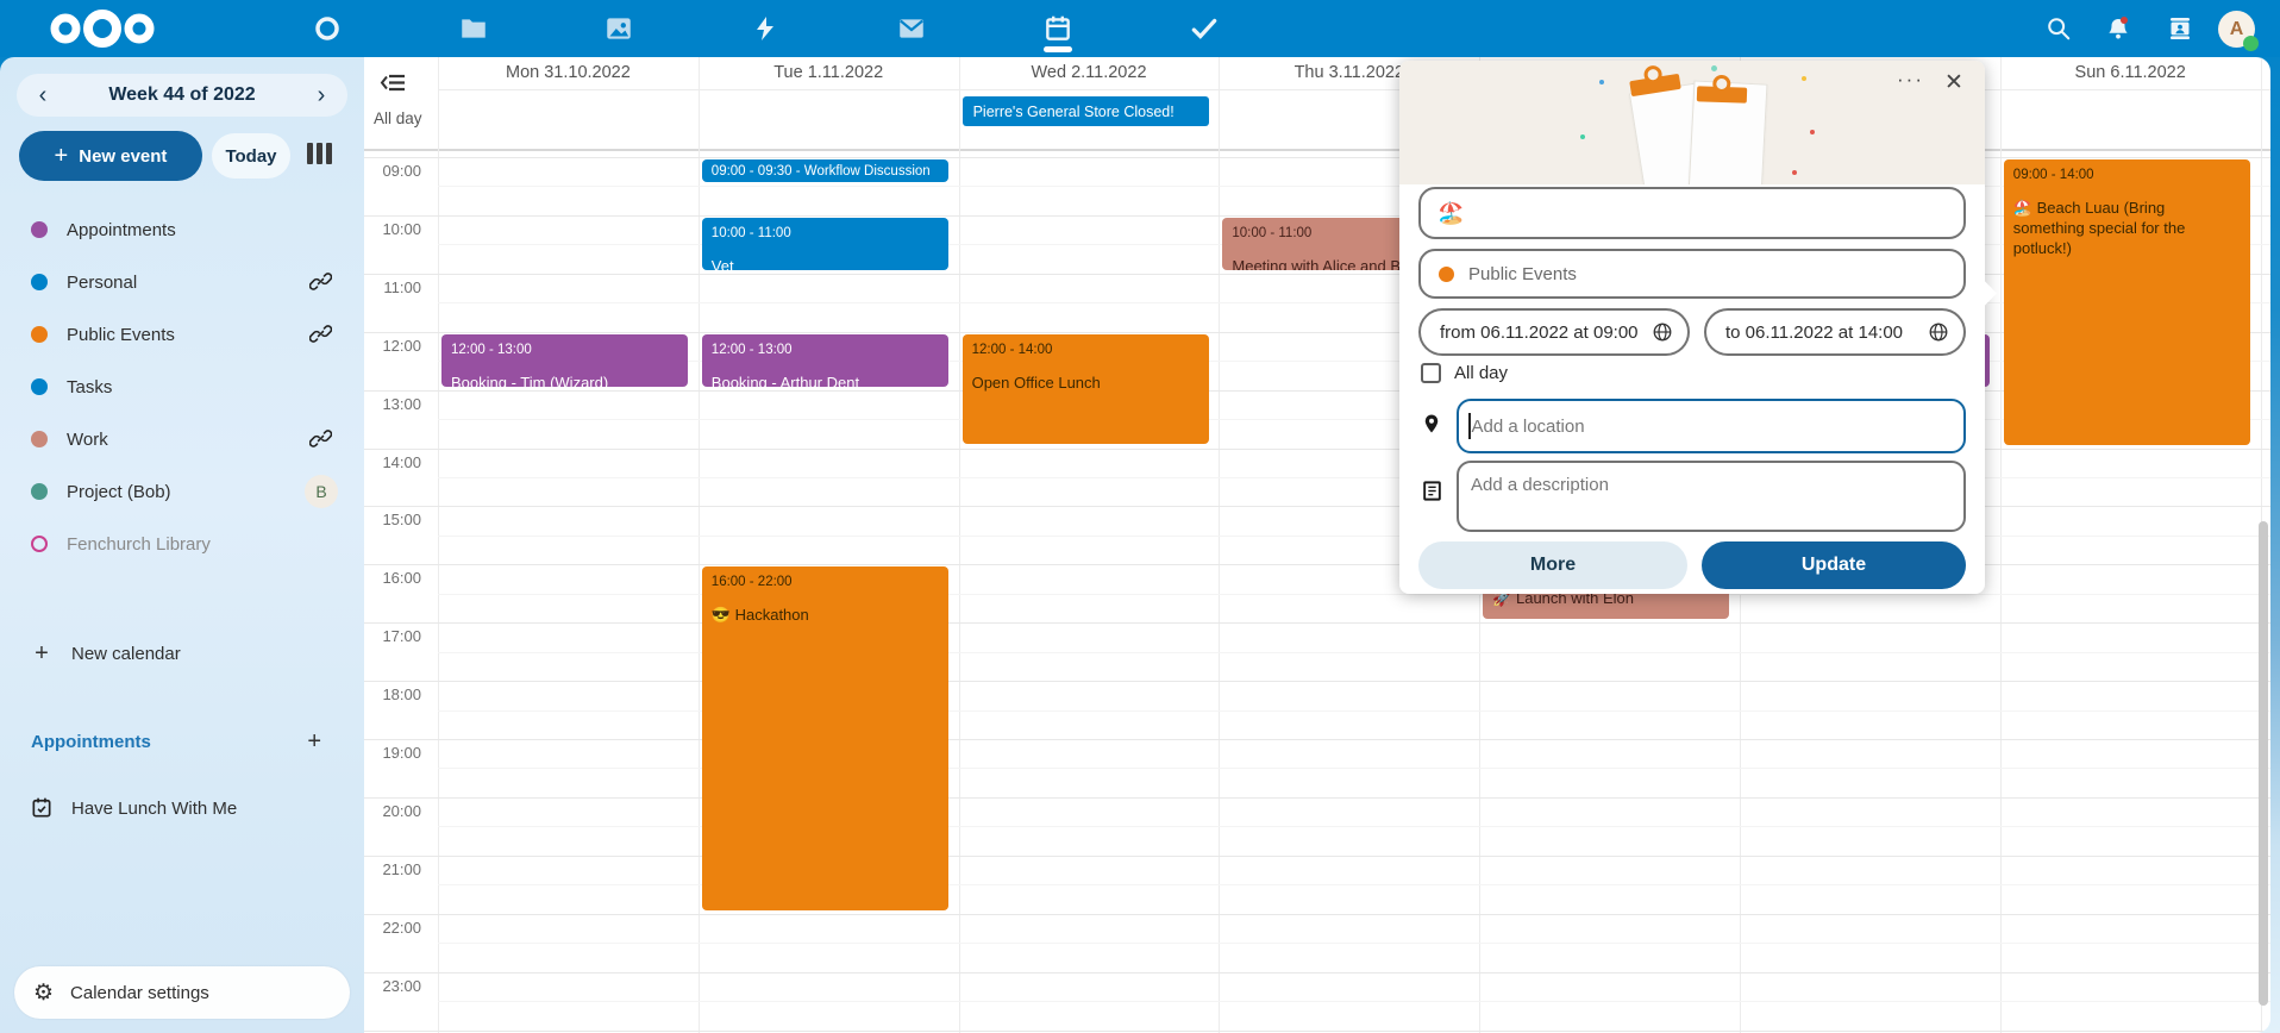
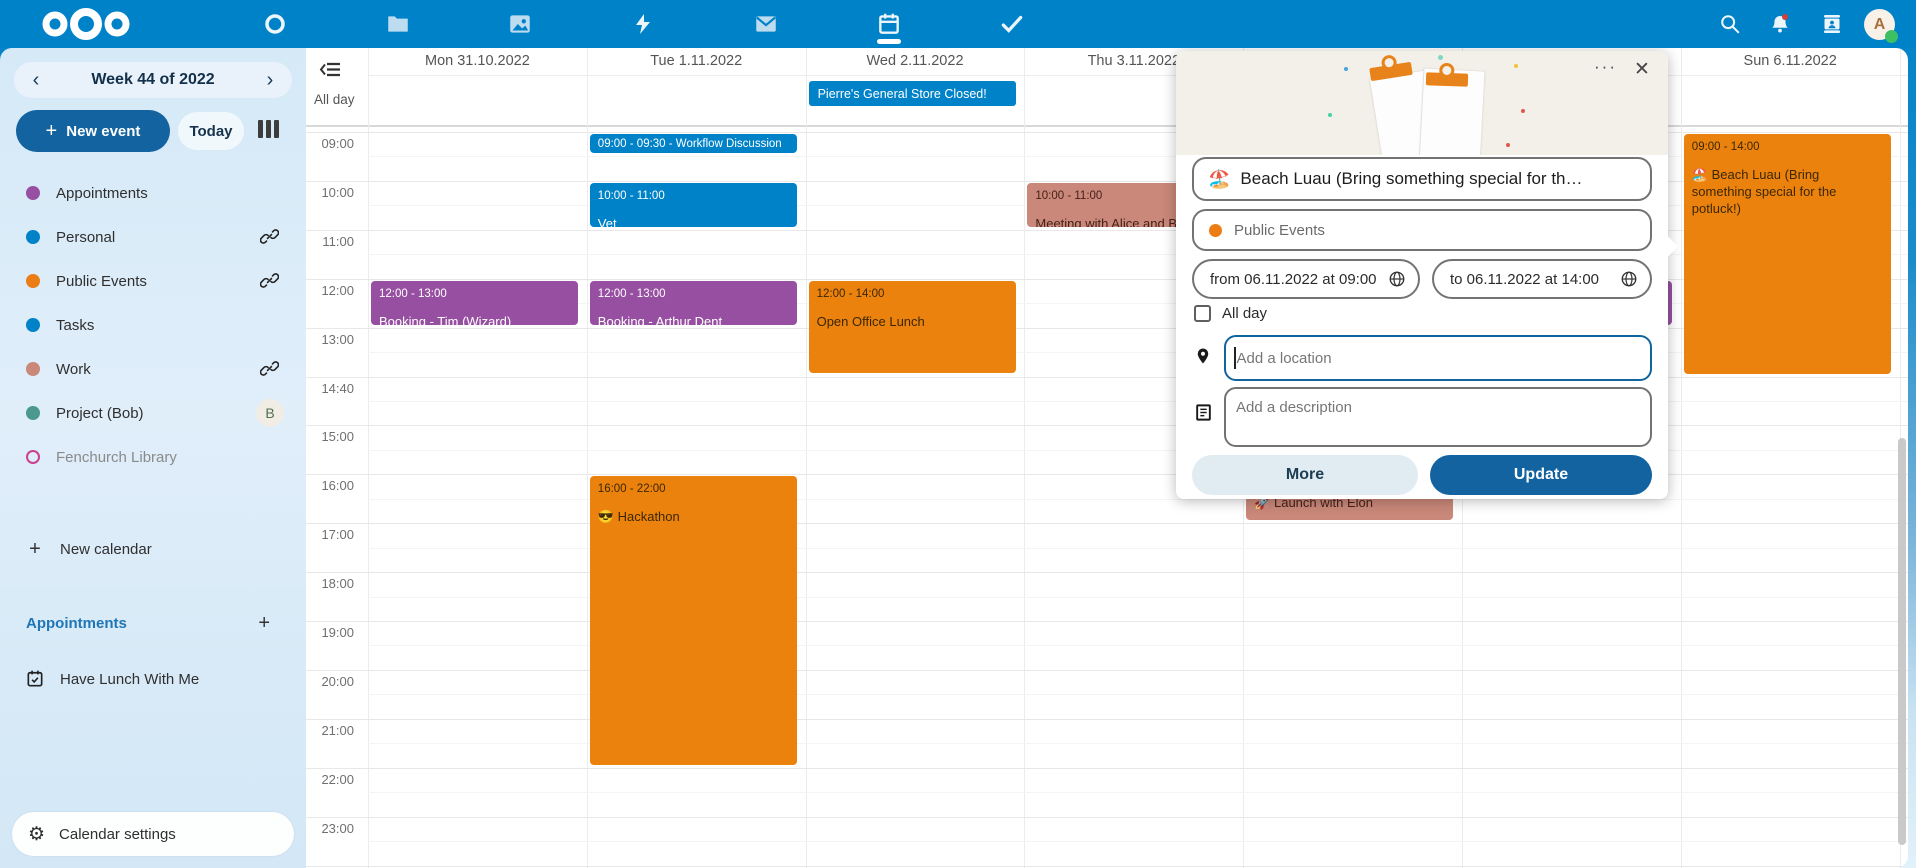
  A
  ‹
  Week 44 of 2022
  ›
  +
  New event
  Today
  Appointments
  Personal
  Public Events
  Tasks
  Work
  Project (Bob)
  B
  Fenchurch Library
  +
  New calendar
  Appointments
  +
  Have Lunch With Me
  ⚙
  Calendar settings
  All day
  Mon 31.10.2022
  Tue 1.11.2022
  Wed 2.11.2022
  Thu 3.11.202
  Sun 6.11.2022
  09:00
  10:00
  11:00
  12:00
  13:00
- 14:00
+ 14:40
  15:00
  16:00
  17:00
  18:00
  19:00
  20:00
  21:00
  22:00
  23:00
  Pierre's General Store Closed!
  12:00 - 13:00
  Booking - Tim (Wizard)
  09:00 - 09:30 - Workflow Discussion
  10:00 - 11:00
  Vet
  12:00 - 13:00
  Booking - Arthur Dent
  16:00 - 22:00
  😎 Hackathon
  12:00 - 14:00
  Open Office Lunch
  10:00 - 11:00
  Meeting with Alice and B
  🚀 Launch with Elon
  09:00 - 14:00
  🏖️ Beach Luau (Bring something special for the potluck!)
  ···
  ✕
  🏖️
+ Beach Luau (Bring something special for th…
  Public Events
  from 06.11.2022 at 09:00
  to 06.11.2022 at 14:00
  All day
  Add a location
  Add a description
  More
  Update
